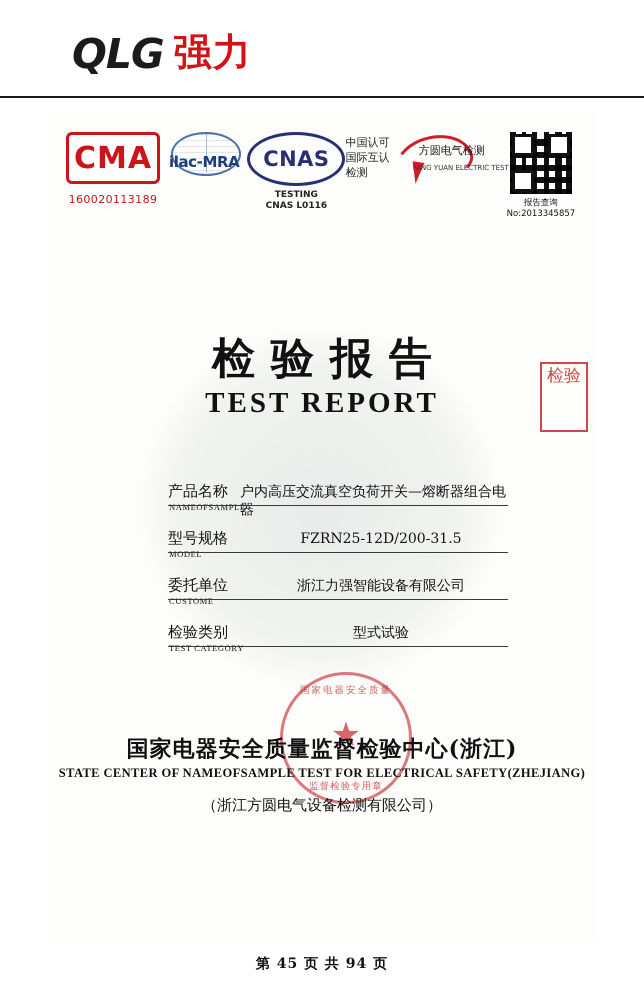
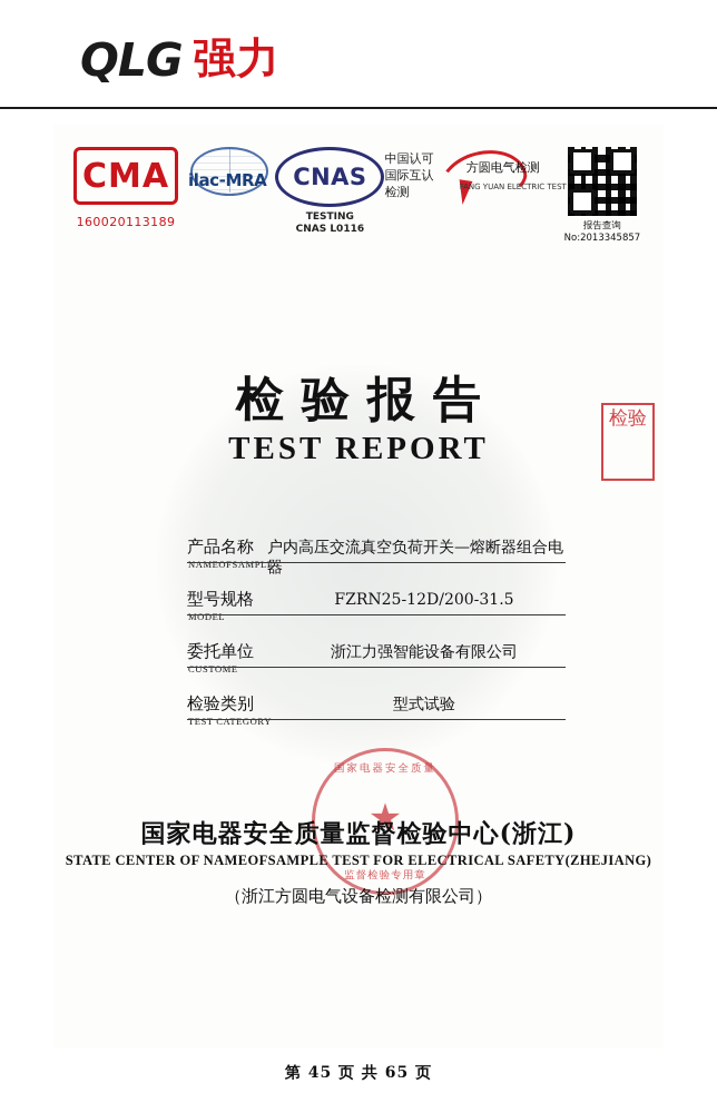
  QLG
  强力
  CMA
  160020113189
  ilac-MRA
  CNAS
  TESTING
  CNAS L0116
  中国认可
  国际互认
  检测
  方圆电气检测
  FANG YUAN ELECTRIC TEST
  报告查询
  No:2013345857
  检验报告
  TEST REPORT
  检验
  产品名称
  NAMEOFSAMPLE
  户内高压交流真空负荷开关—熔断器组合电器
  型号规格
  MODEL
  FZRN25-12D/200-31.5
  委托单位
  CUSTOME
  浙江力强智能设备有限公司
  检验类别
  TEST CATEGORY
  型式试验
  国家电器安全质量
  ★
  监督检验专用章
  国家电器安全质量监督检验中心(浙江)
  STATE CENTER OF NAMEOFSAMPLE TEST FOR ELECTRICAL SAFETY(ZHEJIANG)
  （浙江方圆电气设备检测有限公司）
- 第 45 页 共 94 页
+ 第 45 页 共 65 页
